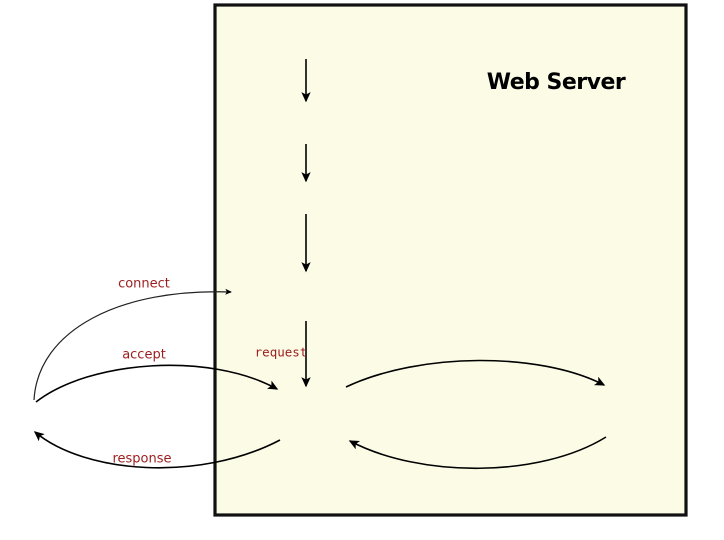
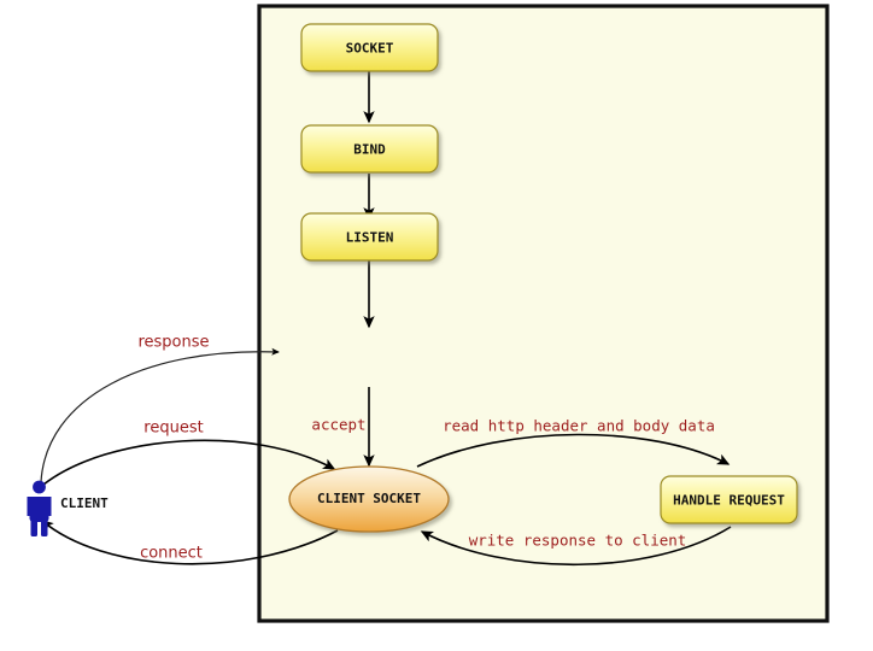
- Web Server
- connect
+ response
- accept
+ request
- response
+ connect
- request
+ accept
+ read http header and body data
+ write response to client
+ SOCKET
+ BIND
+ LISTEN
+ CLIENT SOCKET
+ HANDLE REQUEST
+ CLIENT
